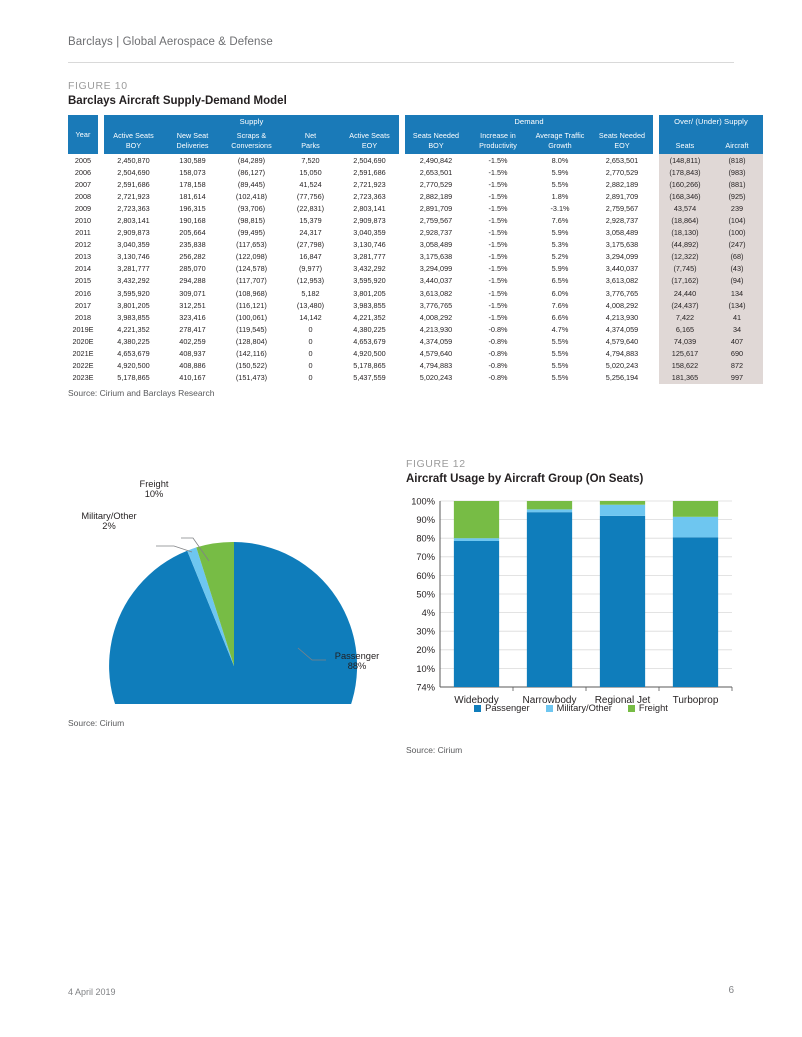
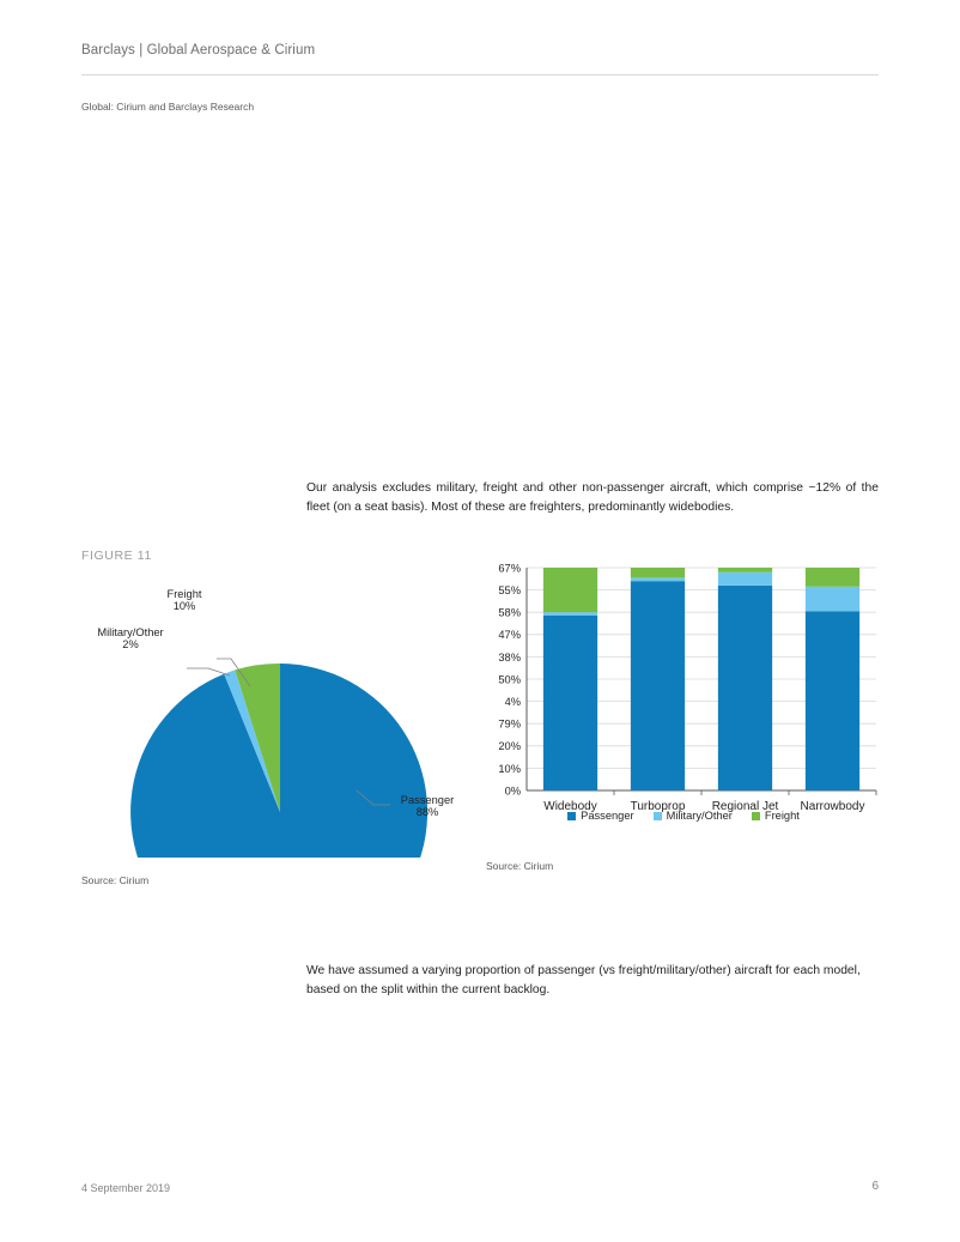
- Barclays | Global Aerospace & Defense
+ Barclays | Global Aerospace & Cirium
- FIGURE 10
- Barclays Aircraft Supply-Demand Model
- Year		Supply		Demand		Over/ (Under) Supply
- 	Active SeatsBOY	New SeatDeliveries	Scraps &Conversions	NetParks	Active SeatsEOY		Seats NeededBOY	Increase inProductivity	Average TrafficGrowth	Seats NeededEOY		Seats	Aircraft
- 2005		2,450,870	130,589	(84,289)	7,520	2,504,690		2,490,842	-1.5%	8.0%	2,653,501		(148,811)	(818)
- 2006		2,504,690	158,073	(86,127)	15,050	2,591,686		2,653,501	-1.5%	5.9%	2,770,529		(178,843)	(983)
- 2007		2,591,686	178,158	(89,445)	41,524	2,721,923		2,770,529	-1.5%	5.5%	2,882,189		(160,266)	(881)
- 2008		2,721,923	181,614	(102,418)	(77,756)	2,723,363		2,882,189	-1.5%	1.8%	2,891,709		(168,346)	(925)
- 2009		2,723,363	196,315	(93,706)	(22,831)	2,803,141		2,891,709	-1.5%	-3.1%	2,759,567		43,574	239
- 2010		2,803,141	190,168	(98,815)	15,379	2,909,873		2,759,567	-1.5%	7.6%	2,928,737		(18,864)	(104)
- 2011		2,909,873	205,664	(99,495)	24,317	3,040,359		2,928,737	-1.5%	5.9%	3,058,489		(18,130)	(100)
- 2012		3,040,359	235,838	(117,653)	(27,798)	3,130,746		3,058,489	-1.5%	5.3%	3,175,638		(44,892)	(247)
- 2013		3,130,746	256,282	(122,098)	16,847	3,281,777		3,175,638	-1.5%	5.2%	3,294,099		(12,322)	(68)
- 2014		3,281,777	285,070	(124,578)	(9,977)	3,432,292		3,294,099	-1.5%	5.9%	3,440,037		(7,745)	(43)
- 2015		3,432,292	294,288	(117,707)	(12,953)	3,595,920		3,440,037	-1.5%	6.5%	3,613,082		(17,162)	(94)
- 2016		3,595,920	309,071	(108,968)	5,182	3,801,205		3,613,082	-1.5%	6.0%	3,776,765		24,440	134
- 2017		3,801,205	312,251	(116,121)	(13,480)	3,983,855		3,776,765	-1.5%	7.6%	4,008,292		(24,437)	(134)
- 2018		3,983,855	323,416	(100,061)	14,142	4,221,352		4,008,292	-1.5%	6.6%	4,213,930		7,422	41
- 2019E		4,221,352	278,417	(119,545)	0	4,380,225		4,213,930	-0.8%	4.7%	4,374,059		6,165	34
- 2020E		4,380,225	402,259	(128,804)	0	4,653,679		4,374,059	-0.8%	5.5%	4,579,640		74,039	407
- 2021E		4,653,679	408,937	(142,116)	0	4,920,500		4,579,640	-0.8%	5.5%	4,794,883		125,617	690
- 2022E		4,920,500	408,886	(150,522)	0	5,178,865		4,794,883	-0.8%	5.5%	5,020,243		158,622	872
- 2023E		5,178,865	410,167	(151,473)	0	5,437,559		5,020,243	-0.8%	5.5%	5,256,194		181,365	997
- Source: Cirium and Barclays Research
+ Global: Cirium and Barclays Research
+ Our analysis excludes military, freight and other non-passenger aircraft, which comprise ~12% of the fleet (on a seat basis). Most of these are freighters, predominantly widebodies.
+ FIGURE 11
  Freight
  10%
  Military/Other
  2%
  Passenger
  88%
  Source: Cirium
- FIGURE 12
- Aircraft Usage by Aircraft Group (On Seats)
- 100%
+ 67%
- 90%
+ 55%
- 80%
+ 58%
- 70%
+ 47%
- 60%
+ 38%
  50%
  4%
- 30%
+ 79%
  20%
  10%
- 74%
+ 0%
  Widebody
- Narrowbody
+ Turboprop
  Regional Jet
- Turboprop
+ Narrowbody
  Passenger
  Military/Other
  Freight
  Source: Cirium
+ We have assumed a varying proportion of passenger (vs freight/military/other) aircraft for each model, based on the split within the current backlog.
- 4 April 2019
+ 4 September 2019
  6
